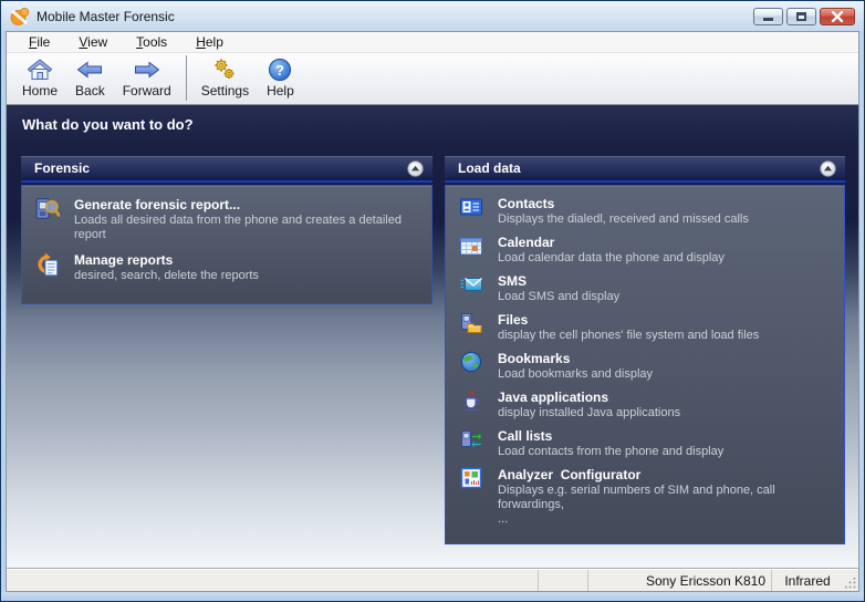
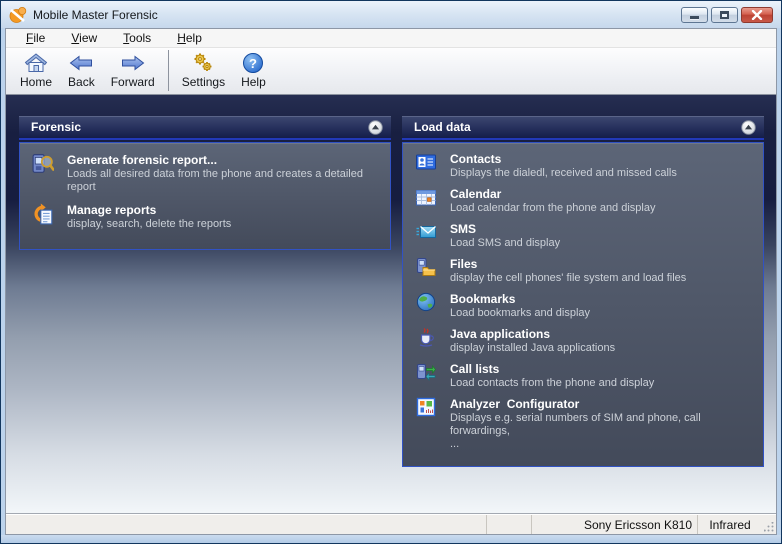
  Mobile Master Forensic
  File
  View
  Tools
  Help
  Home
  Back
  Forward
  Settings
  ?
  Help
- What do you want to do?
  Forensic
  Generate forensic report...
  Loads all desired data from the phone and creates a detailed report
  Manage reports
- desired, search, delete the reports
+ display, search, delete the reports
  Load data
  Contacts
  Displays the dialedl, received and missed calls
  Calendar
- Load calendar data the phone and display
+ Load calendar from the phone and display
  SMS
  Load SMS and display
  Files
  display the cell phones' file system and load files
  Bookmarks
  Load bookmarks and display
  Java applications
  display installed Java applications
  Call lists
  Load contacts from the phone and display
  Analyzer Configurator
  Displays e.g. serial numbers of SIM and phone, call forwardings,
  ...
  Sony Ericsson K810
  Infrared
